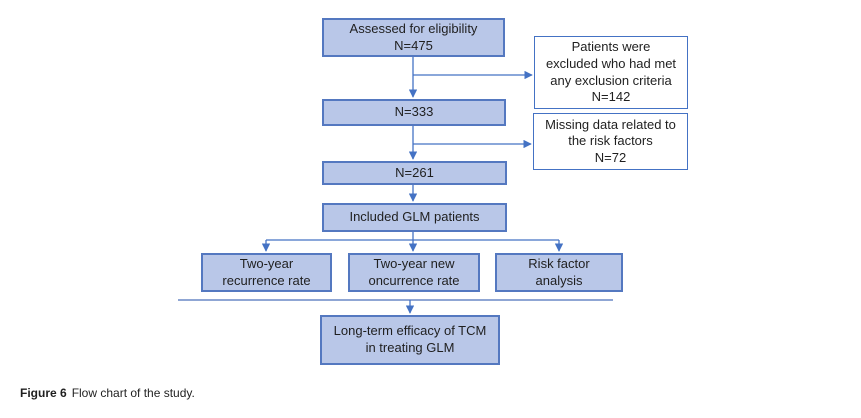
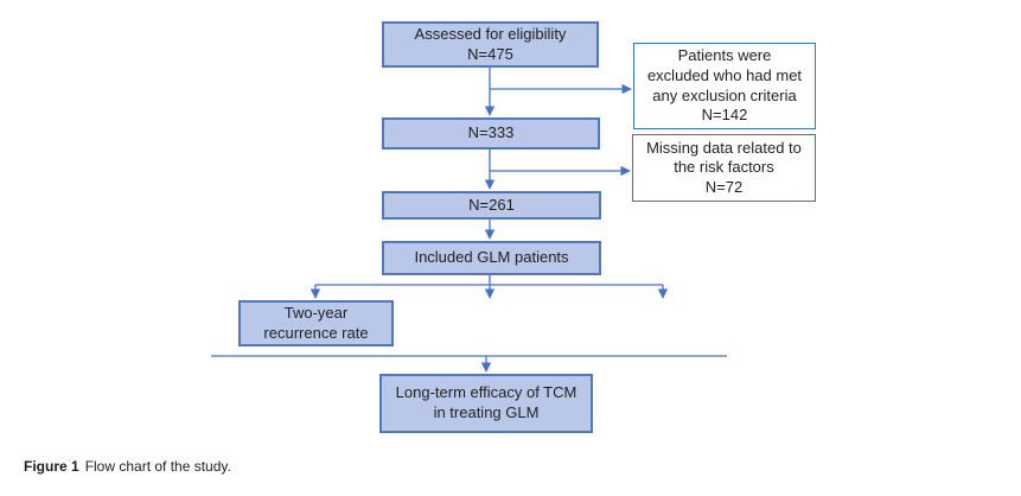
  Assessed for eligibility
  N=475
  Patients were
  excluded who had met
  any exclusion criteria
  N=142
  N=333
  Missing data related to
  the risk factors
  N=72
  N=261
  Included GLM patients
  Two-year
  recurrence rate
- Two-year new
- oncurrence rate
- Risk factor
- analysis
  Long-term efficacy of TCM
  in treating GLM
- Figure 6 Flow chart of the study.
+ Figure 1 Flow chart of the study.
